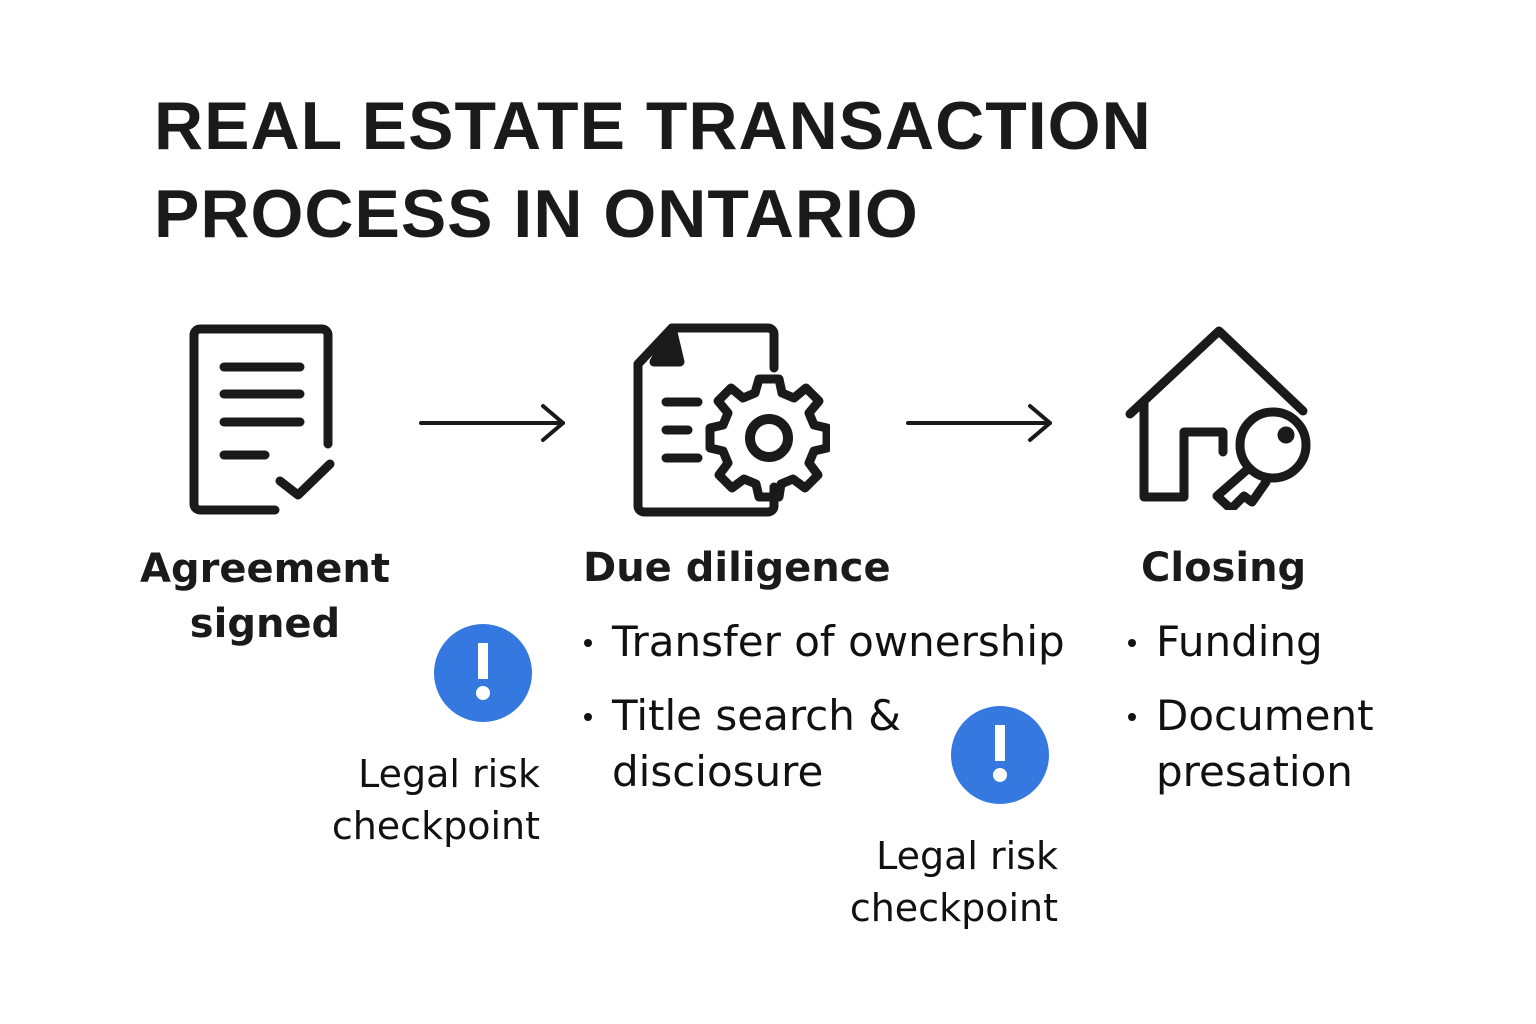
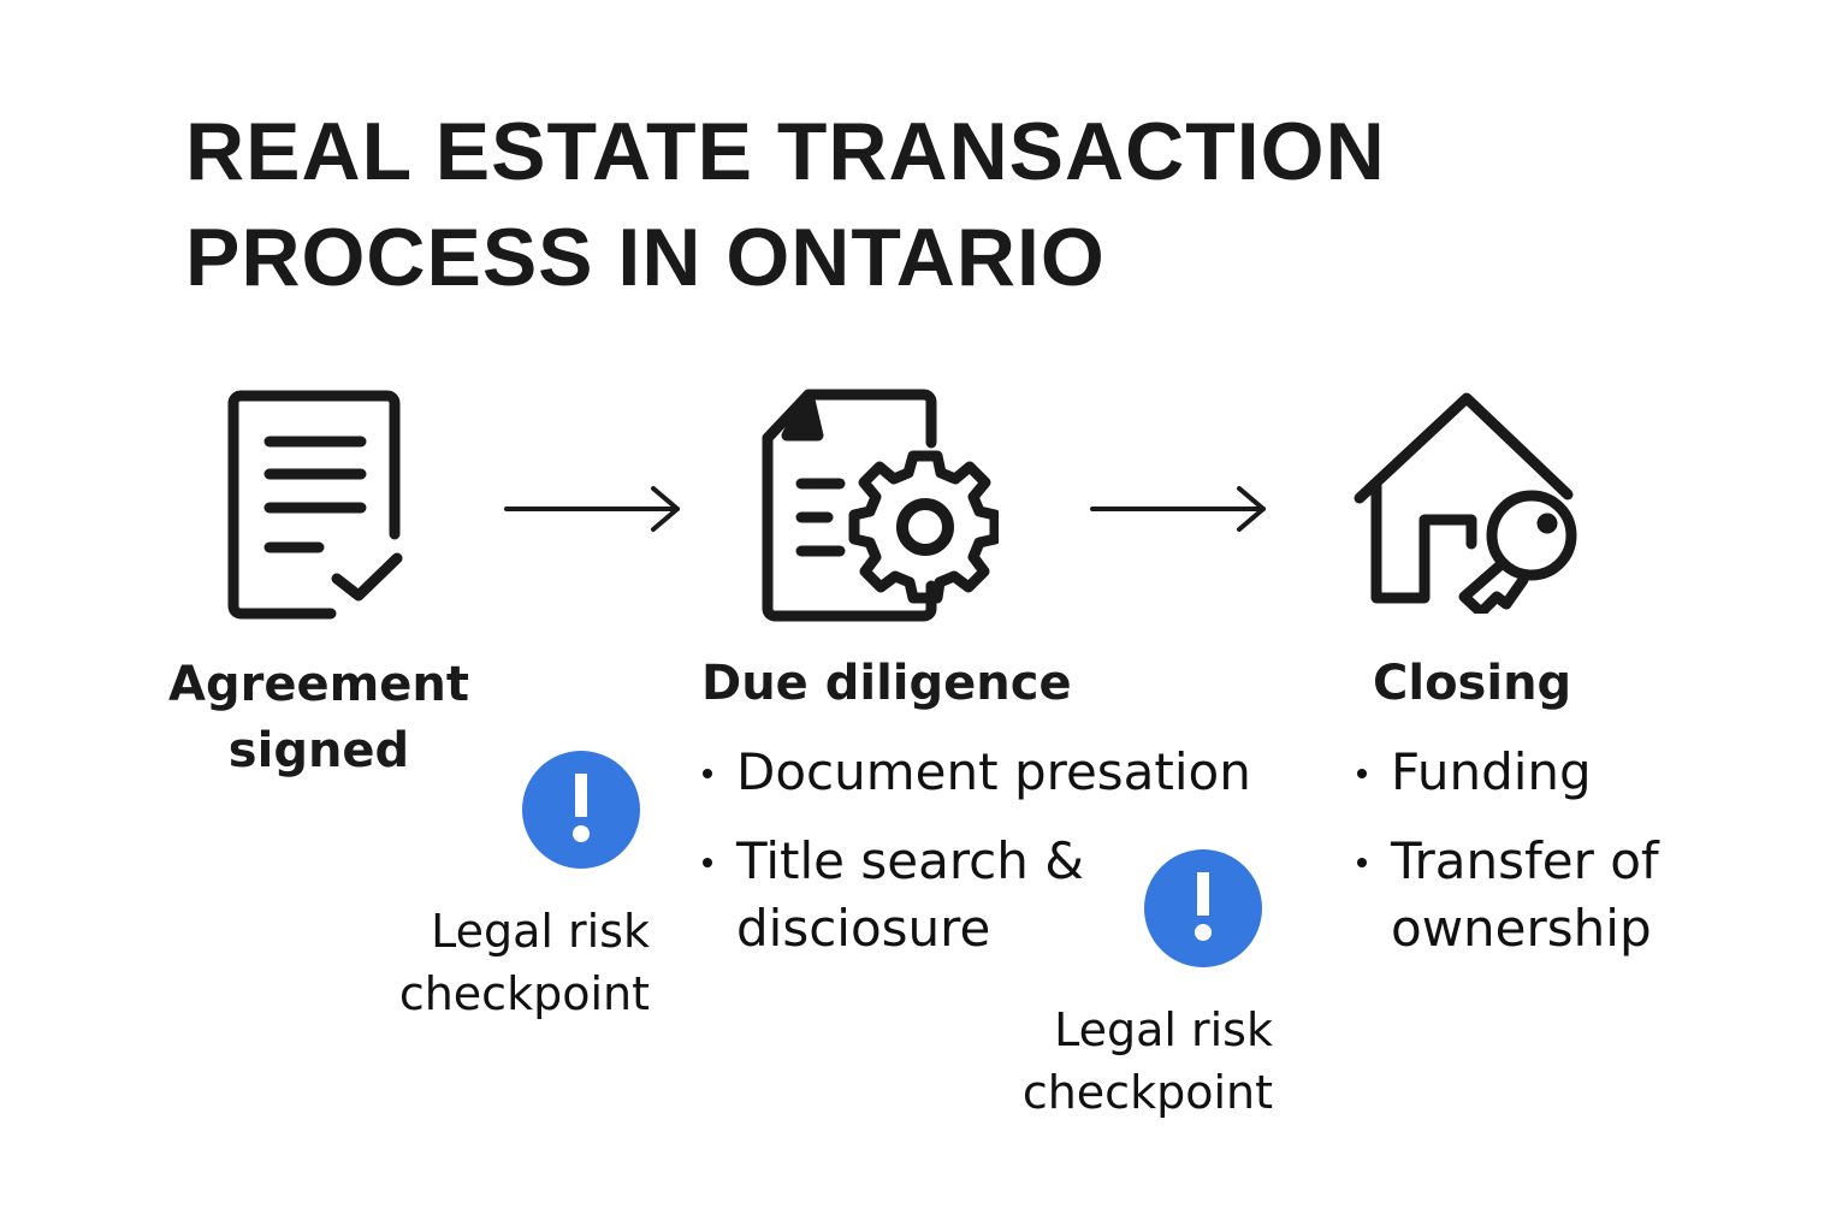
  REAL ESTATE TRANSACTION
  PROCESS IN ONTARIO
  Agreement
  signed
  Due diligence
  Closing
- Transfer of ownership
+ Document presation
  Title search & disciosure
  Funding
- Document presation
+ Transfer of ownership
  Legal risk
  checkpoint
  Legal risk
  checkpoint
